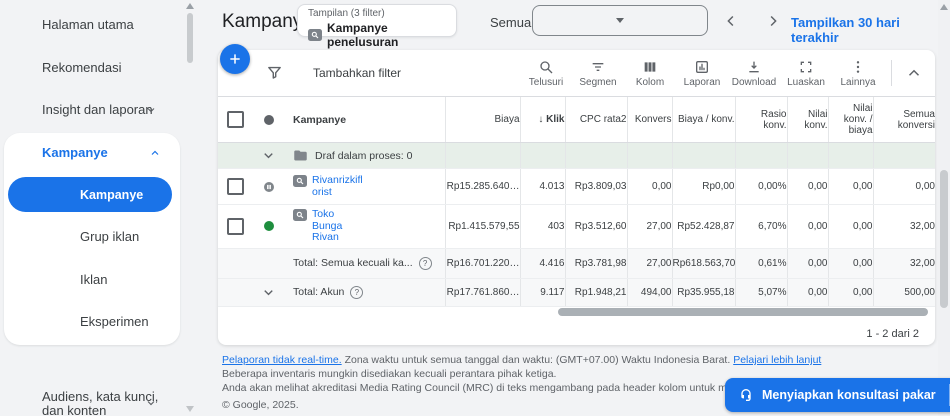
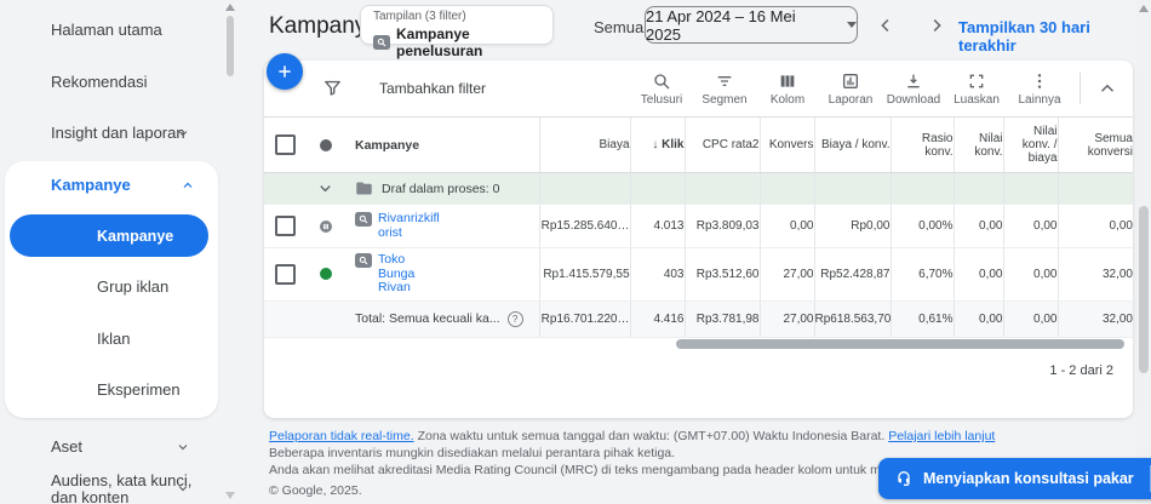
  Halaman utama
  Rekomendasi
  Insight dan lapora
  Kampanye
  Kampanye
  Grup iklan
  Iklan
  Eksperimen
+ Aset
  Audiens, kata kunci, dan konten
  Kampan
  Tampilan (3 filter)
  Kampanye penelusuran
  Semua
+ 21 Apr 2024 – 16 Mei 2025
  Tampilkan 30 hari terakhir
  Tambahkan filter
  Telusuri
  Segmen
  Kolom
  Laporan
  Download
  Luaskan
  Lainnya
  		Kampanye	Biaya	↓ Klik	CPC rata2	Konvers	Biaya / konv.	Rasio konv.	Nilai konv.	Nilai konv. / biaya	Semua konversi
  		Draf dalam proses: 0
  		Rivanrizkiflorist	Rp15.285.640…	4.013	Rp3.809,03	0,00	Rp0,00	0,00%	0,00	0,00	0,00
  		TokoBungaRivan	Rp1.415.579,55	403	Rp3.512,60	27,00	Rp52.428,87	6,70%	0,00	0,00	32,00
  		Total: Semua kecuali ka... ?	Rp16.701.220…	4.416	Rp3.781,98	27,00	Rp618.563,70	0,61%	0,00	0,00	32,00
- 		Total: Akun ?	Rp17.761.860…	9.117	Rp1.948,21	494,00	Rp35.955,18	5,07%	0,00	0,00	500,00
  1 - 2 dari 2
  Pelaporan tidak real-time. Zona waktu untuk semua tanggal dan waktu: (GMT+07.00) Waktu Indonesia Barat. Pelajari lebih lanjut
- Beberapa inventaris mungkin disediakan kecuali perantara pihak ketiga.
+ Beberapa inventaris mungkin disediakan melalui perantara pihak ketiga.
  Anda akan melihat akreditasi Media Rating Council (MRC) di teks mengambang pada header kolom untuk m
  © Google, 2025.
  Menyiapkan konsultasi pakar
